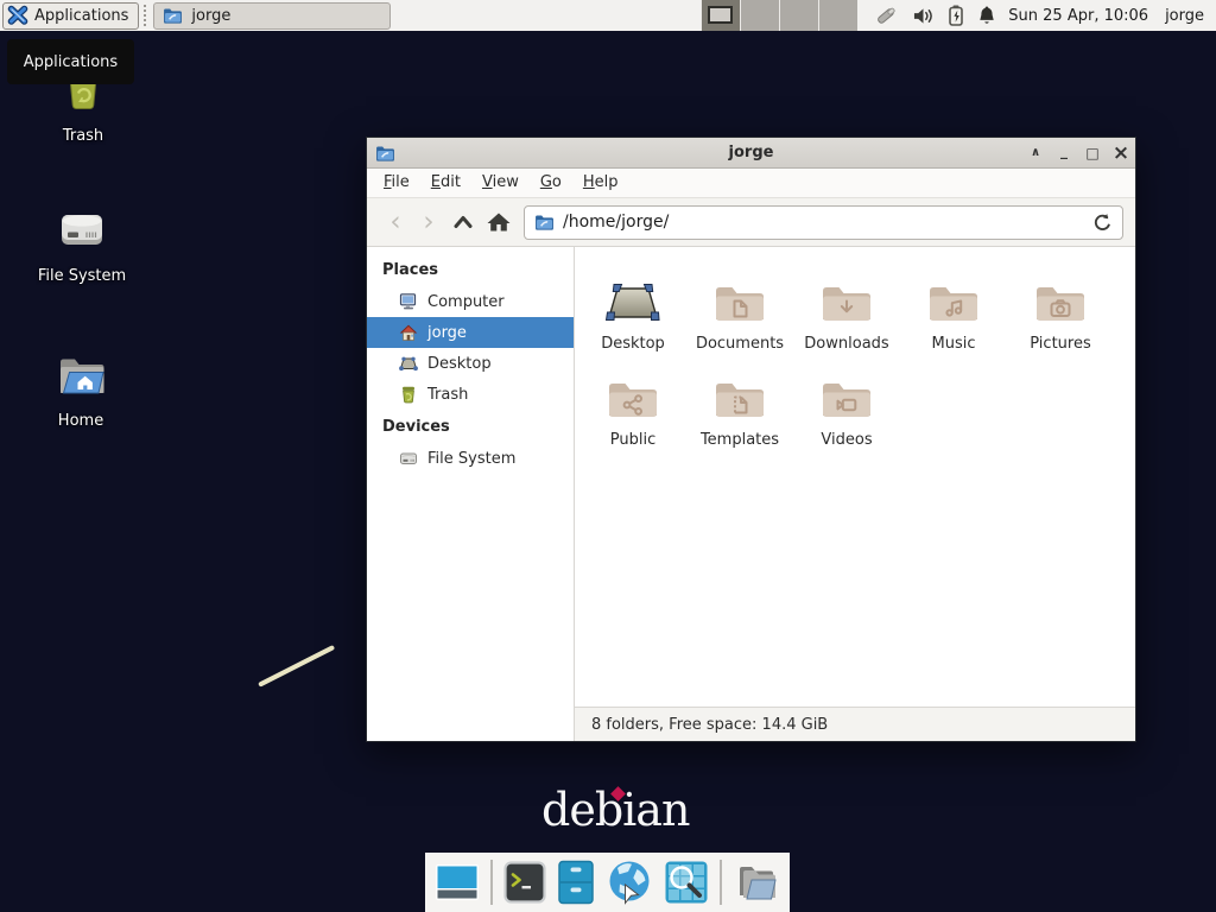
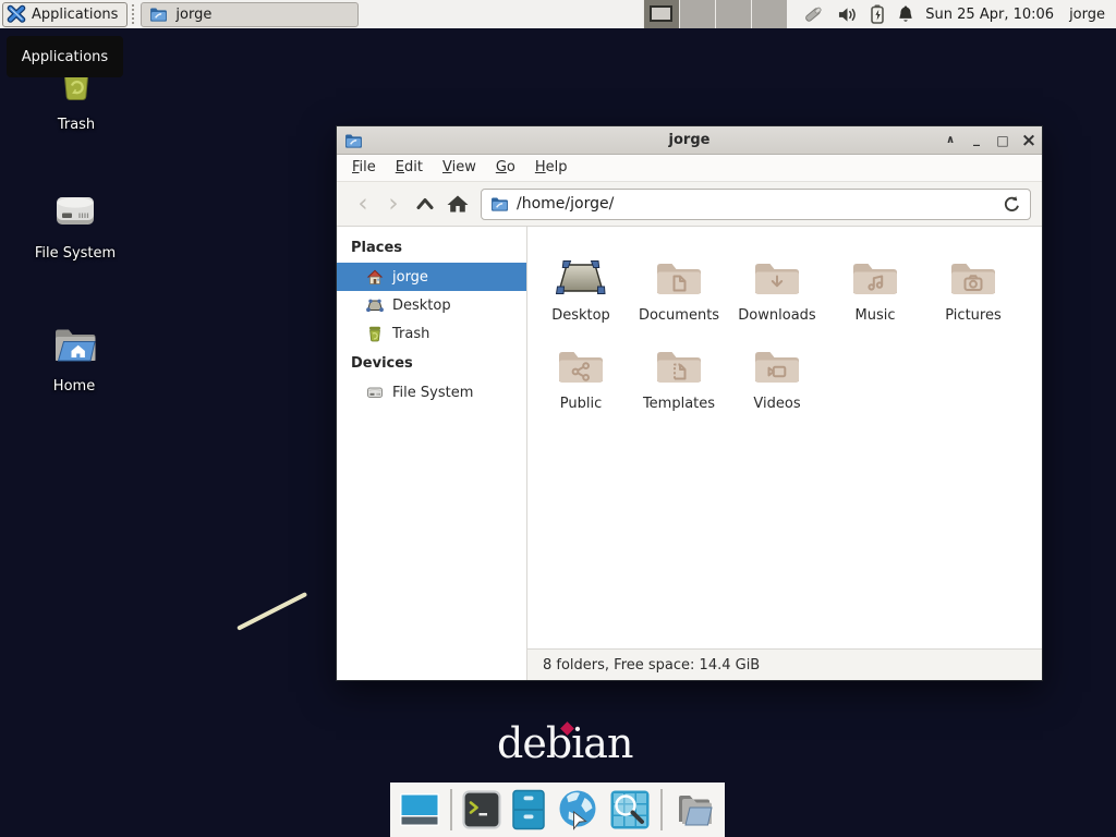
  Applications
  jorge
  Sun 25 Apr, 10:06
  jorge
  Applications
  Trash
  File System
  Home
  jorge
  ∧
  _
  □
  ×
  File
  Edit
  View
  Go
  Help
  ‹
  ›
  /home/jorge/
  Places
- Computer
  jorge
  Desktop
  Trash
  Devices
  File System
  Desktop
  Documents
  Downloads
  Music
  Pictures
  Public
  Templates
  Videos
  8 folders, Free space: 14.4 GiB
  debian
